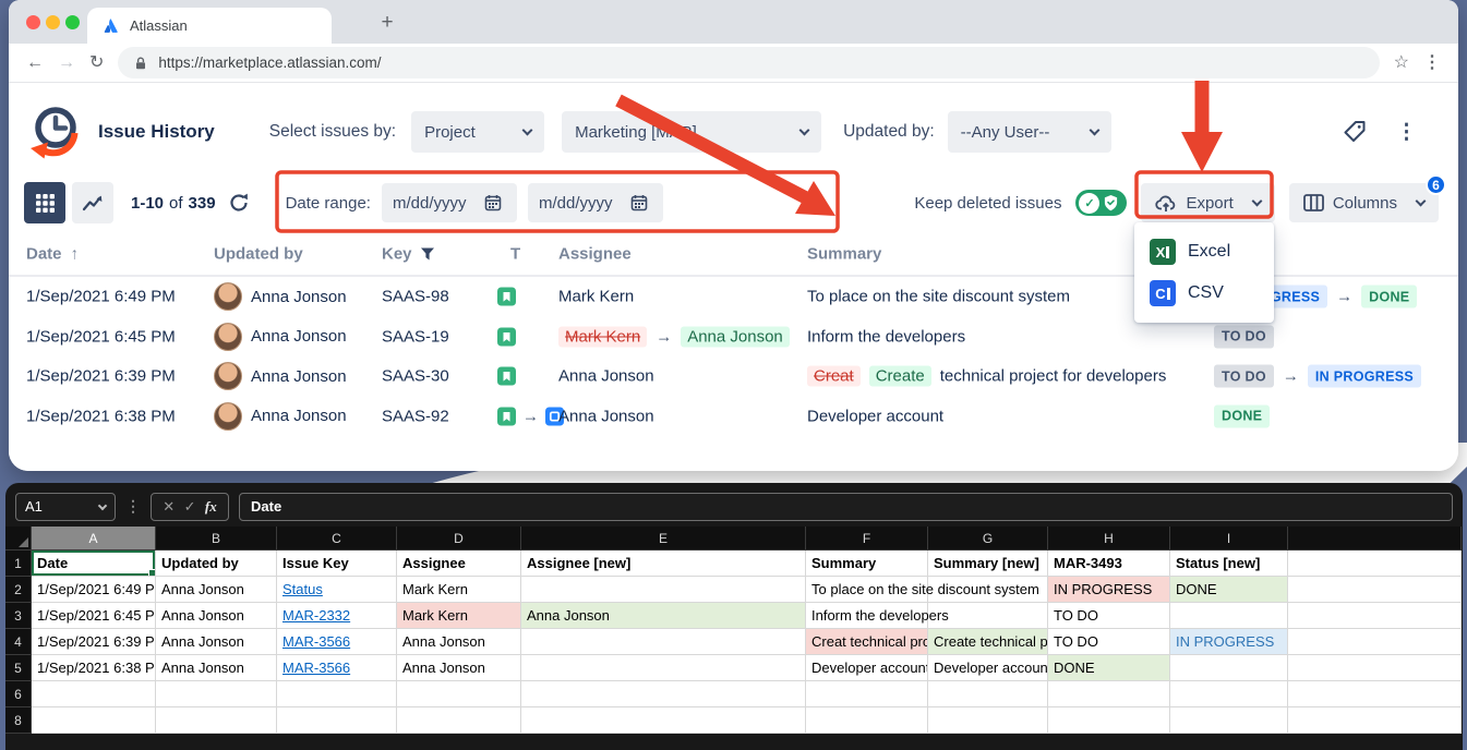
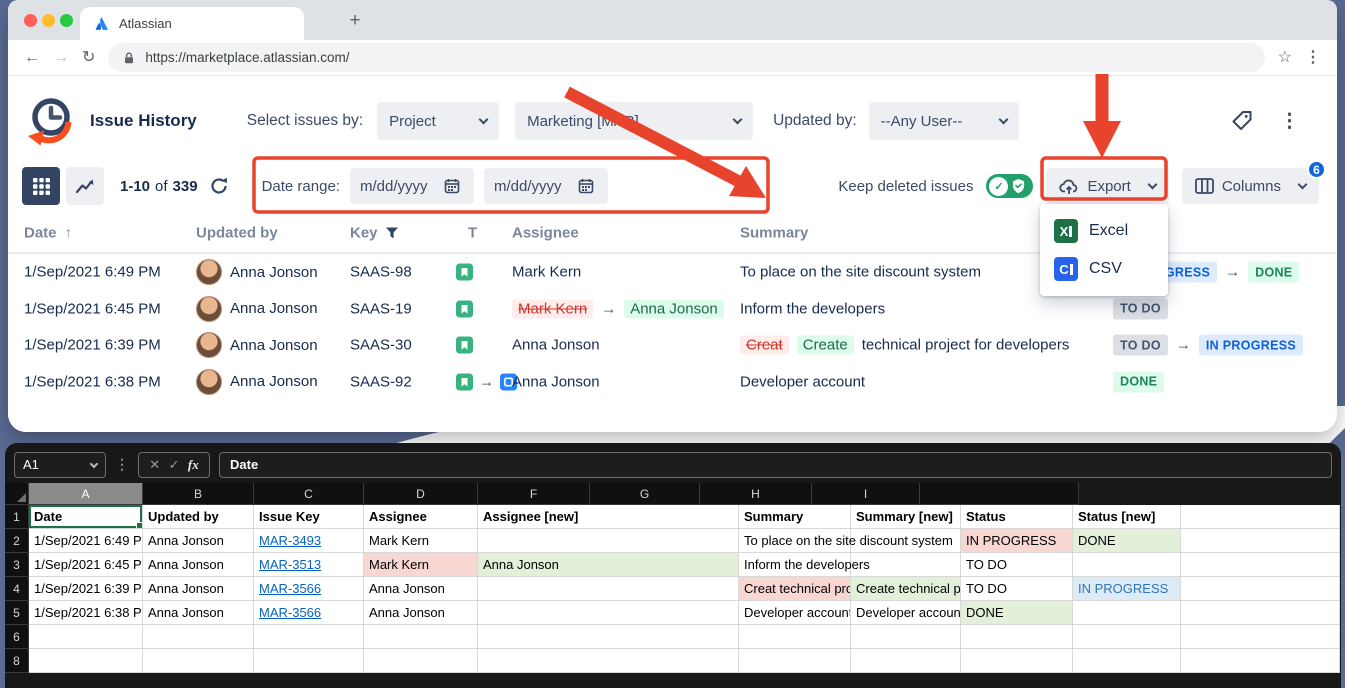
  Atlassian
  +
  ←
  →
  ↻
  https://marketplace.atlassian.com/
  ☆
  ⋮
  Issue History
  Select issues by:
  Project
  Marketing [M]
  Updated by:
  --Any User--
  ⋮
  1-10
  of
  339
  Date range:
  m/dd/yyyy
  m/dd/yyyy
  Keep deleted issues
  ✓
  Export
  Columns
  6
  X
  Excel
  C
  CSV
  Date
  ↑
  Updated by
  Key
  T
  Assignee
  Summary
  1/Sep/2021 6:49 PM
  Anna Jonson
  SAAS-98
  Mark Kern
  To place on the site discount system
  →
  DONE
  1/Sep/2021 6:45 PM
  Anna Jonson
  SAAS-19
  Mark Kern
  →
  Anna Jonson
  Inform the developers
  TO DO
  1/Sep/2021 6:39 PM
  Anna Jonson
  SAAS-30
  Anna Jonson
  Creat
  Create
  technical project for developers
  TO DO
  →
  IN PROGRESS
  1/Sep/2021 6:38 PM
  Anna Jonson
  SAAS-92
  →
  Anna Jonson
  Developer account
  DONE
  A1
  ⋮
  ✕
  ✓
  fx
  Date
  A
  B
  C
  D
- E
  F
  G
  H
  I
  1
  Date
  Updated by
  Issue Key
  Assignee
  Assignee [new]
  Summary
  Summary [new]
- MAR-3493
+ Status
  Status [new]
  2
  1/Sep/2021 6:49 P
  Anna Jonson
- Status
+ MAR-3493
  Mark Kern
  To place on the site discount system
  IN PROGRESS
  DONE
  3
  1/Sep/2021 6:45 P
  Anna Jonson
- MAR-2332
+ MAR-3513
  Mark Kern
  Anna Jonson
  Inform the developers
  TO DO
  4
  1/Sep/2021 6:39 P
  Anna Jonson
  MAR-3566
  Anna Jonson
  Creat technical pro
  Create technical p
  TO DO
  IN PROGRESS
  5
  1/Sep/2021 6:38 P
  Anna Jonson
  MAR-3566
  Anna Jonson
  Developer accoun
  Developer accoun
  DONE
  6
  8
